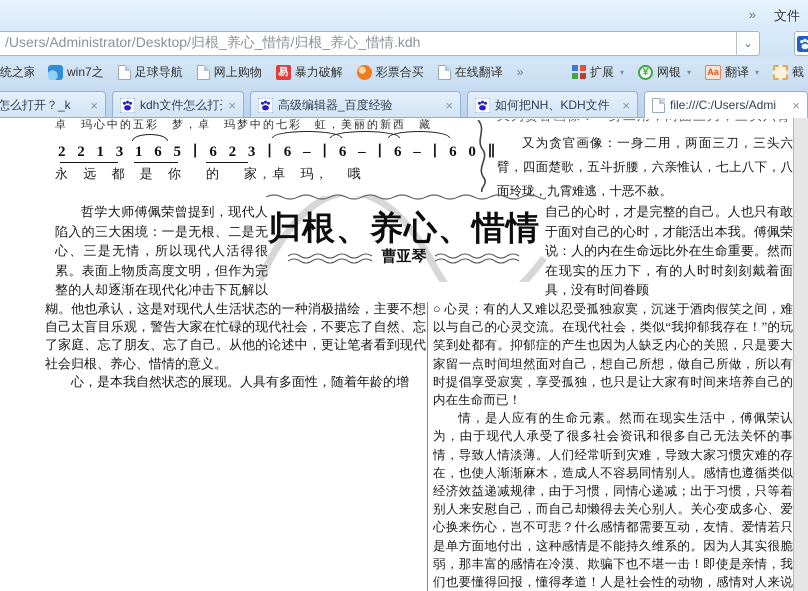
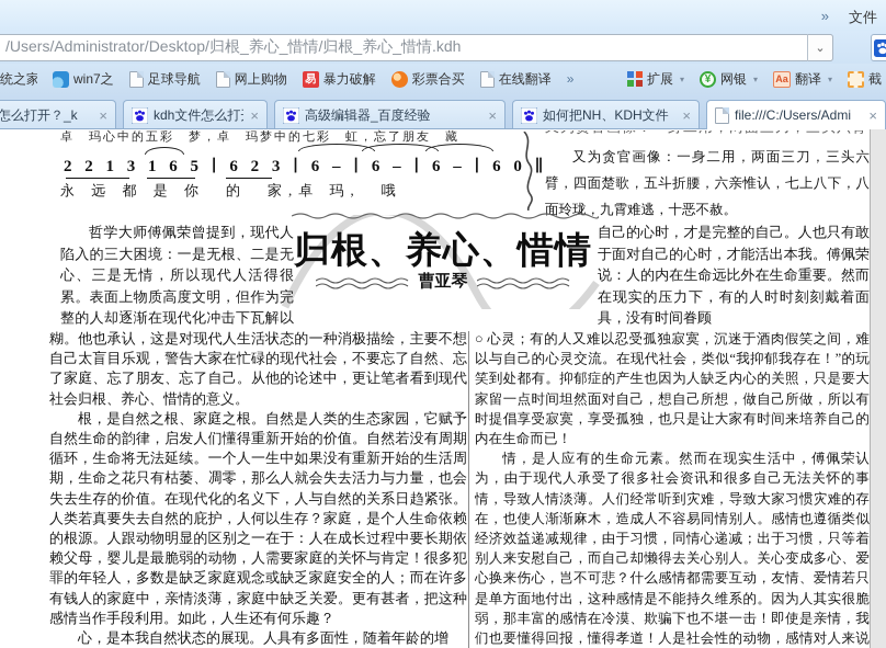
  »
  文件
  /Users/Administrator/Desktop/归根_养心_惜情/归根_养心_惜情.kdh
  ⌄
  统之家
  win7之
  足球导航
  网上购物
  易
  暴力破解
  彩票合买
  在线翻译
  »
  扩展
  ▾
  ¥
  网银
  ▾
  Aa
  翻译
  ▾
  截
  怎么打开？_k
  ×
  ×
  高级编辑器_百度经验
  ×
  如何把NH、KDH文件
  ×
  file:///C:/Users/Admi
  ×
- 卓 玛心中的五彩 梦，卓 玛梦中的七彩 虹，美丽的新西 藏
+ 卓 玛心中的五彩 梦，卓 玛梦中的七彩 虹，忘了朋友 藏
  2 2 1 3 1 6 5 ∣ 6 2 3 ∣ 6 – ∣ 6 – ∣ 6 – ∣ 6 0 ∥
  永 远 都 是 你 的 家,卓 玛, 哦
  又为贪官画像：一身二用，两面三刀，三头六臂，四面楚歌，五斗折腰，六亲惟认，七上八下，八面玲珑，九霄难逃，十恶不赦。
  归根、养心、惜情
  曹亚琴
  哲学大师傅佩荣曾提到，现代人陷入的三大困境：一是无根、二是无心、三是无情，所以现代人活得很累。表面上物质高度文明，但作为完整的人却逐渐在现代化冲击下瓦解以
  自己的心时，才是完整的自己。人也只有敢于面对自己的心时，才能活出本我。傅佩荣说：人的内在生命远比外在生命重要。然而在现实的压力下，有的人时时刻刻戴着面具，没有时间眷顾
  糊。他也承认，这是对现代人生活状态的一种消极描绘，主要不想自己太盲目乐观，警告大家在忙碌的现代社会，不要忘了自然、忘了家庭、忘了朋友、忘了自己。从他的论述中，更让笔者看到现代社会归根、养心、惜情的意义。
+ 根，是自然之根、家庭之根。自然是人类的生态家园，它赋予自然生命的韵律，启发人们懂得重新开始的价值。自然若没有周期循环，生命将无法延续。一个人一生中如果没有重新开始的生活周期，生命之花只有枯萎、凋零，那么人就会失去活力与力量，也会失去生存的价值。在现代化的名义下，人与自然的关系日趋紧张。人类若真要失去自然的庇护，人何以生存？家庭，是个人生命依赖的根源。人跟动物明显的区别之一在于：人在成长过程中要长期依赖父母，婴儿是最脆弱的动物，人需要家庭的关怀与肯定！很多犯罪的年轻人，多数是缺乏家庭观念或缺乏家庭安全的人；而在许多有钱人的家庭中，亲情淡薄，家庭中缺乏关爱。更有甚者，把这种感情当作手段利用。如此，人生还有何乐趣？
  心，是本我自然状态的展现。人具有多面性，随着年龄的增
  ○ 心灵；有的人又难以忍受孤独寂寞，沉迷于酒肉假笑之间，难以与自己的心灵交流。在现代社会，类似“我抑郁我存在！”的玩笑到处都有。抑郁症的产生也因为人缺乏内心的关照，只是要大家留一点时间坦然面对自己，想自己所想，做自己所做，所以有时提倡享受寂寞，享受孤独，也只是让大家有时间来培养自己的内在生命而已！
  情，是人应有的生命元素。然而在现实生活中，傅佩荣认为，由于现代人承受了很多社会资讯和很多自己无法关怀的事情，导致人情淡薄。人们经常听到灾难，导致大家习惯灾难的存在，也使人渐渐麻木，造成人不容易同情别人。感情也遵循类似经济效益递减规律，由于习惯，同情心递减；出于习惯，只等着别人来安慰自己，而自己却懒得去关心别人。关心变成多心、爱心换来伤心，岂不可悲？什么感情都需要互动，友情、爱情若只是单方面地付出，这种感情是不能持久维系的。因为人其实很脆弱，那丰富的感情在冷漠、欺骗下也不堪一击！即使是亲情，我们也要懂得回报，懂得孝道！人是社会性的动物，感情对人来说
